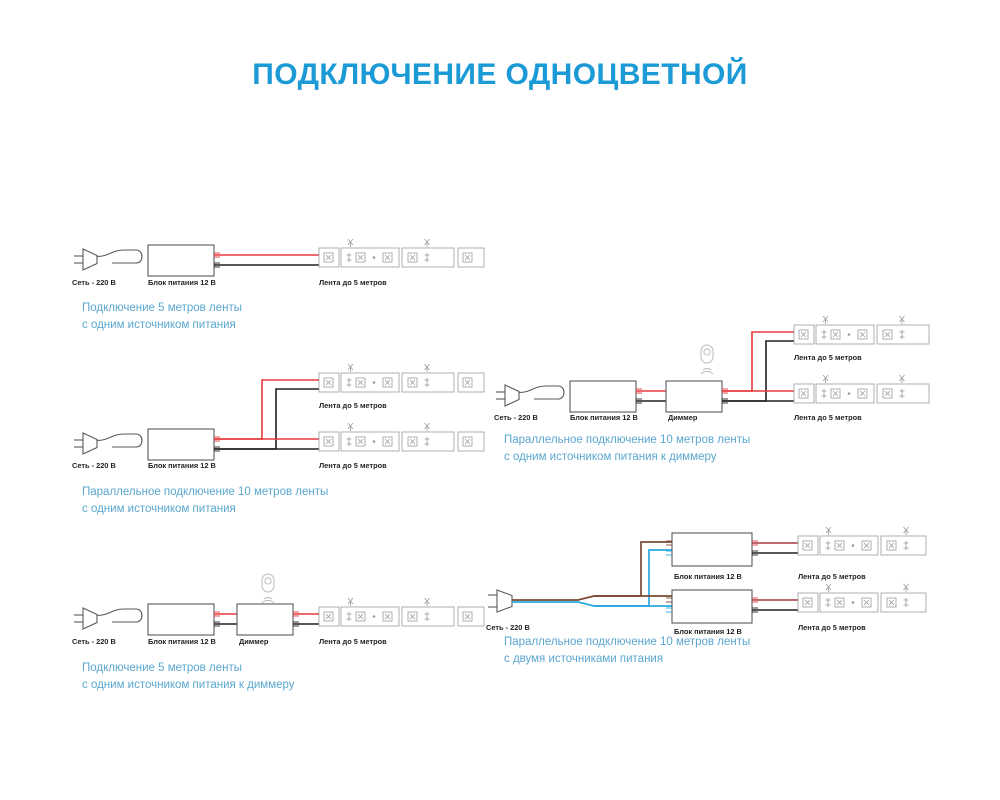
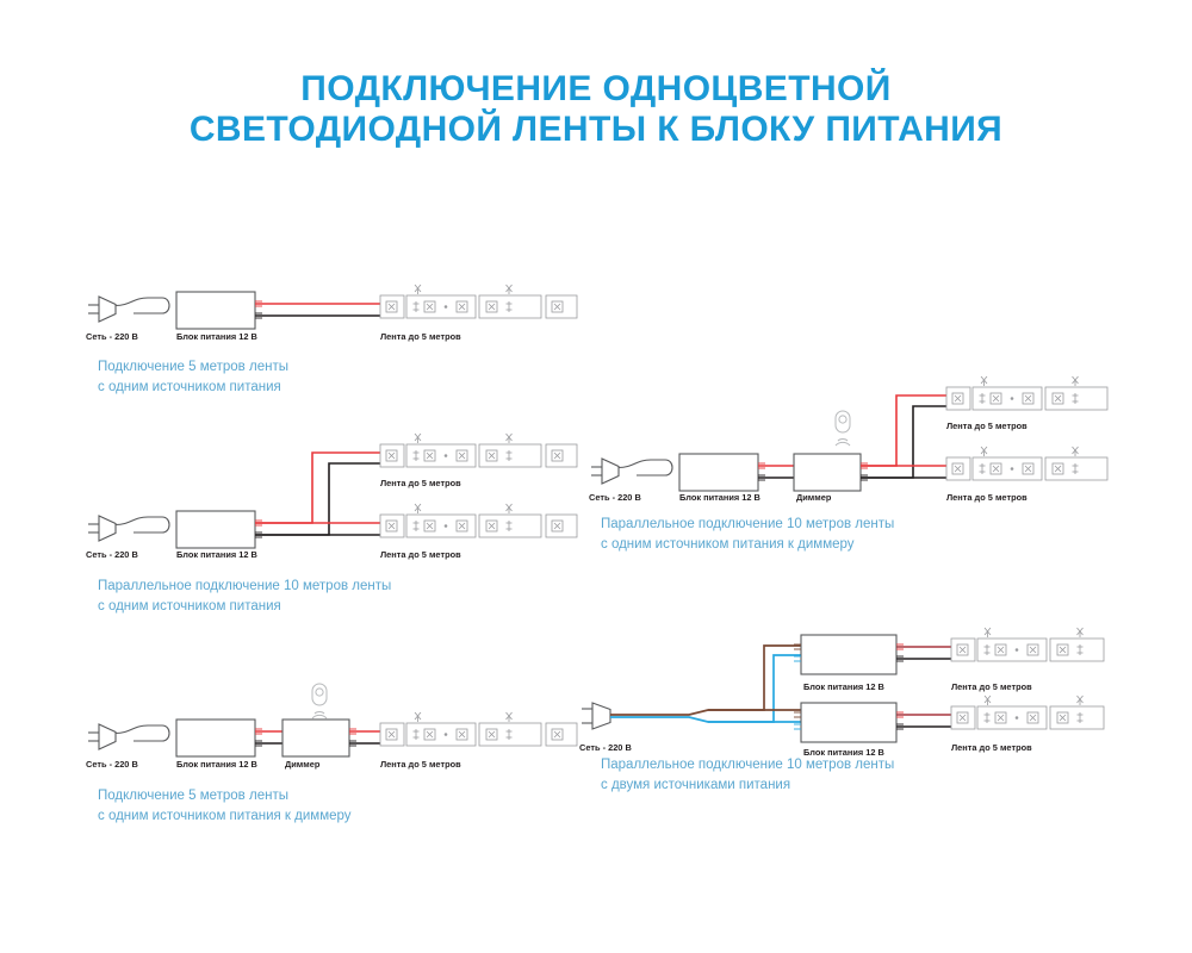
  ПОДКЛЮЧЕНИЕ ОДНОЦВЕТНОЙ
+ СВЕТОДИОДНОЙ ЛЕНТЫ К БЛОКУ ПИТАНИЯ
  Сеть - 220 В
  Блок питания 12 В
  Лента до 5 метров
  Подключение 5 метров ленты
  с одним источником питания
  Лента до 5 метров
  Сеть - 220 В
  Блок питания 12 В
  Лента до 5 метров
  Параллельное подключение 10 метров ленты
  с одним источником питания
  Сеть - 220 В
  Блок питания 12 В
  Диммер
  Лента до 5 метров
  Подключение 5 метров ленты
  с одним источником питания к диммеру
  Лента до 5 метров
  Сеть - 220 В
  Блок питания 12 В
  Диммер
  Лента до 5 метров
  Параллельное подключение 10 метров ленты
  с одним источником питания к диммеру
  Блок питания 12 В
  Лента до 5 метров
  Сеть - 220 В
  Блок питания 12 В
  Лента до 5 метров
  Параллельное подключение 10 метров ленты
  с двумя источниками питания
